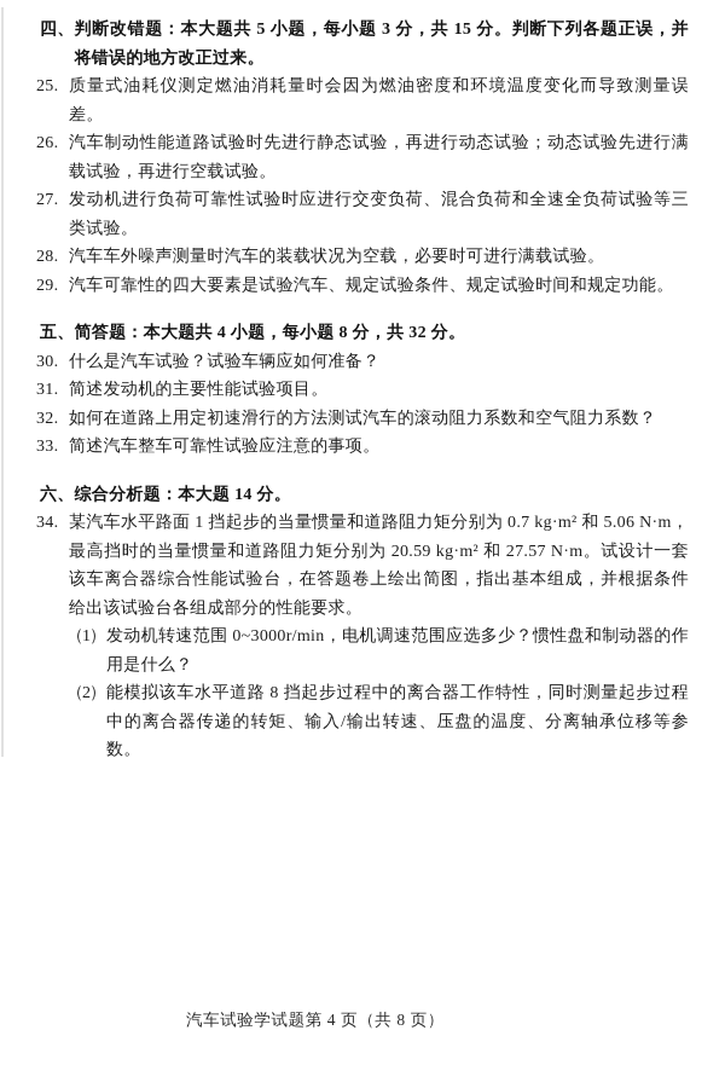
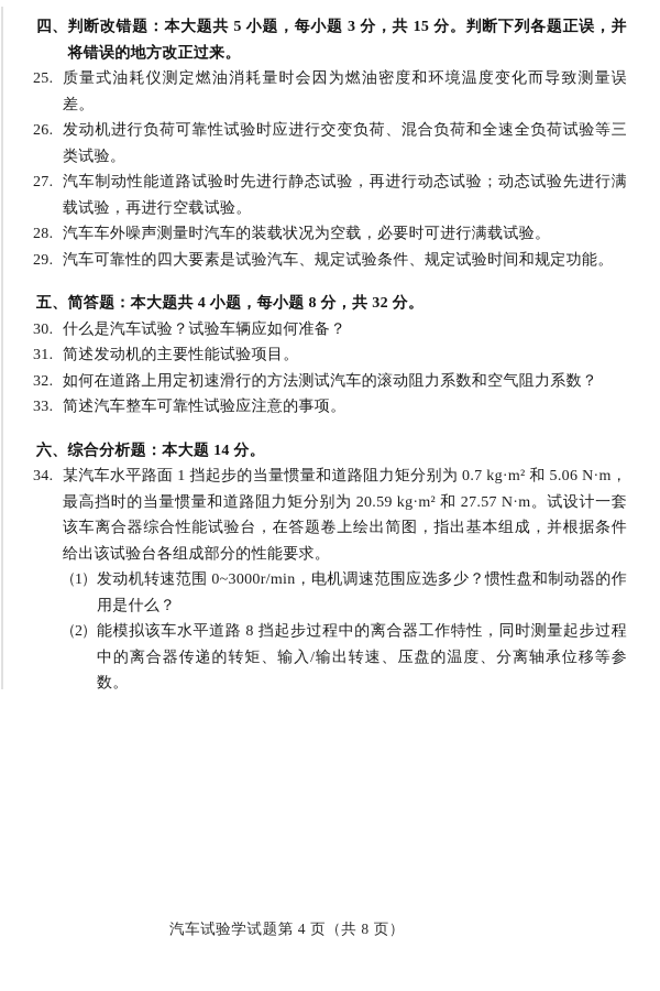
  四、
  判断改错题：本大题共 5 小题，每小题 3 分，共 15 分。判断下列各题正误，并将错误的地方改正过来。
  25.
  质量式油耗仪测定燃油消耗量时会因为燃油密度和环境温度变化而导致测量误差。
  26.
- 汽车制动性能道路试验时先进行静态试验，再进行动态试验；动态试验先进行满载试验，再进行空载试验。
+ 发动机进行负荷可靠性试验时应进行交变负荷、混合负荷和全速全负荷试验等三类试验。
  27.
- 发动机进行负荷可靠性试验时应进行交变负荷、混合负荷和全速全负荷试验等三类试验。
+ 汽车制动性能道路试验时先进行静态试验，再进行动态试验；动态试验先进行满载试验，再进行空载试验。
  28.
  汽车车外噪声测量时汽车的装载状况为空载，必要时可进行满载试验。
  29.
  汽车可靠性的四大要素是试验汽车、规定试验条件、规定试验时间和规定功能。
  五、
  简答题：本大题共 4 小题，每小题 8 分，共 32 分。
  30.
  什么是汽车试验？试验车辆应如何准备？
  31.
  简述发动机的主要性能试验项目。
  32.
  如何在道路上用定初速滑行的方法测试汽车的滚动阻力系数和空气阻力系数？
  33.
  简述汽车整车可靠性试验应注意的事项。
  六、
  综合分析题：本大题 14 分。
  34.
  某汽车水平路面 1 挡起步的当量惯量和道路阻力矩分别为 0.7 kg·m² 和 5.06 N·m，最高挡时的当量惯量和道路阻力矩分别为 20.59 kg·m² 和 27.57 N·m。试设计一套该车离合器综合性能试验台，在答题卷上绘出简图，指出基本组成，并根据条件给出该试验台各组成部分的性能要求。
  （1）
  发动机转速范围 0~3000r/min，电机调速范围应选多少？惯性盘和制动器的作用是什么？
  （2）
  能模拟该车水平道路 8 挡起步过程中的离合器工作特性，同时测量起步过程中的离合器传递的转矩、输入/输出转速、压盘的温度、分离轴承位移等参数。
  汽车试验学试题第 4 页（共 8 页）
